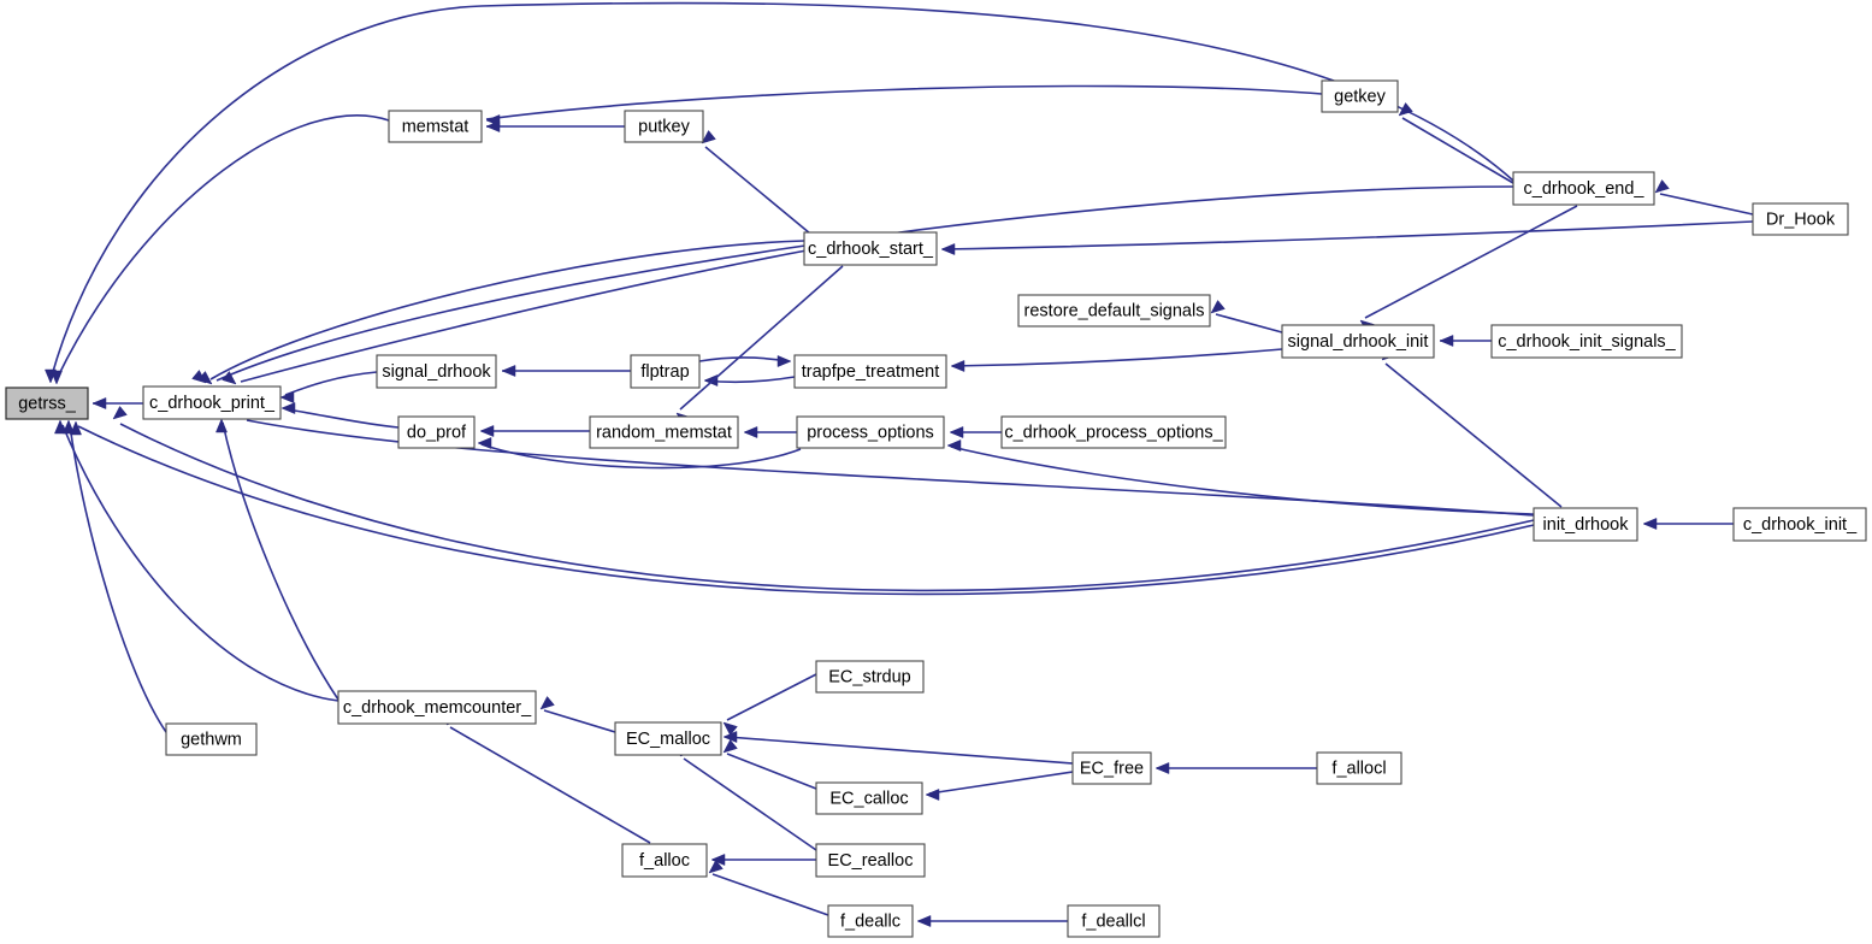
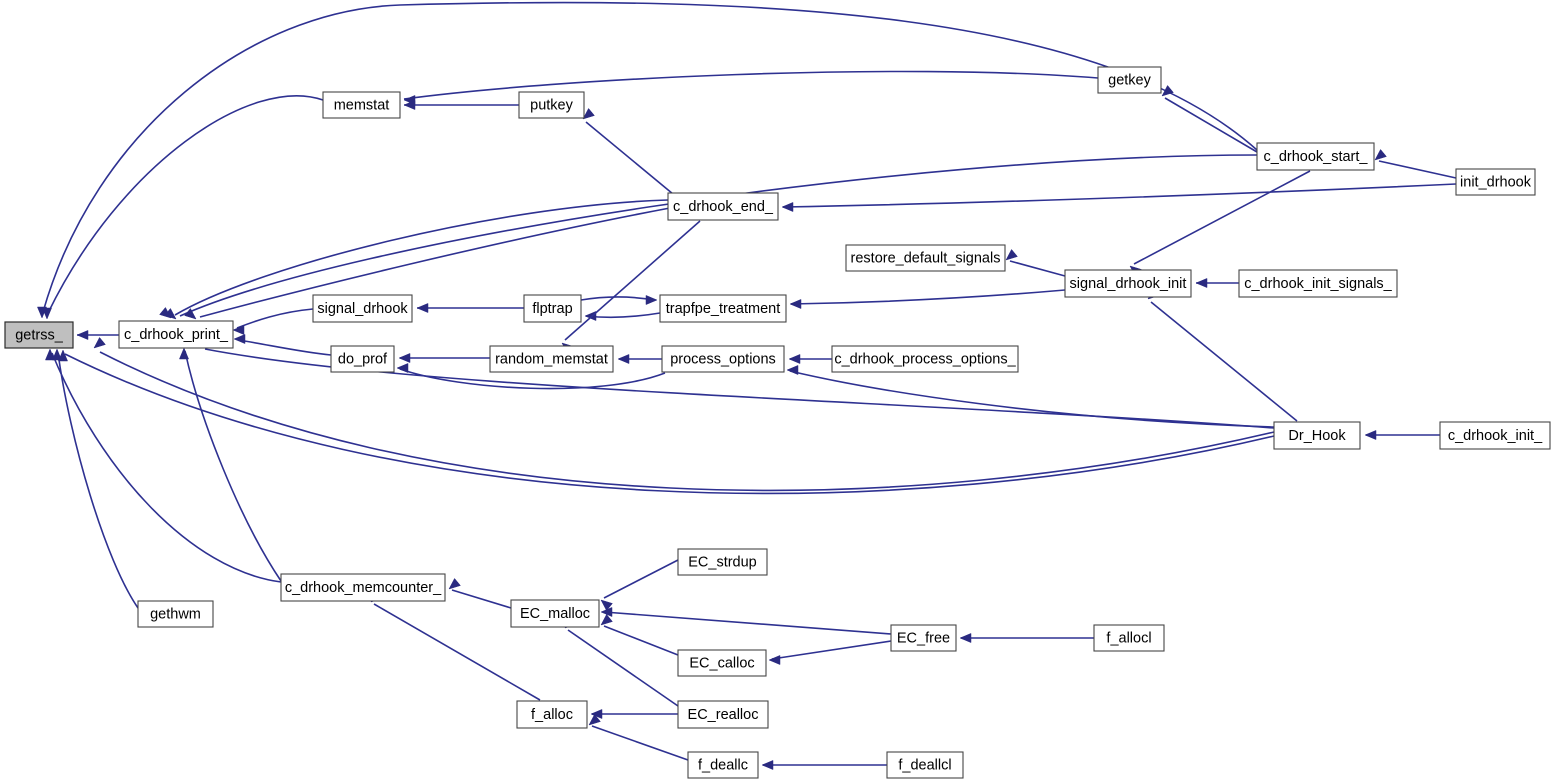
  getrss_
  c_drhook_print_
  memstat
  putkey
  getkey
- c_drhook_end_
+ c_drhook_start_
- Dr_Hook
+ init_drhook
- c_drhook_start_
+ c_drhook_end_
  restore_default_signals
  signal_drhook_init
  c_drhook_init_signals_
  signal_drhook
  flptrap
  trapfpe_treatment
  do_prof
  random_memstat
  process_options
  c_drhook_process_options_
- init_drhook
+ Dr_Hook
  c_drhook_init_
  c_drhook_memcounter_
  gethwm
  EC_strdup
  EC_malloc
  EC_calloc
  EC_free
  f_allocl
  f_alloc
  EC_realloc
  f_deallc
  f_deallcl
